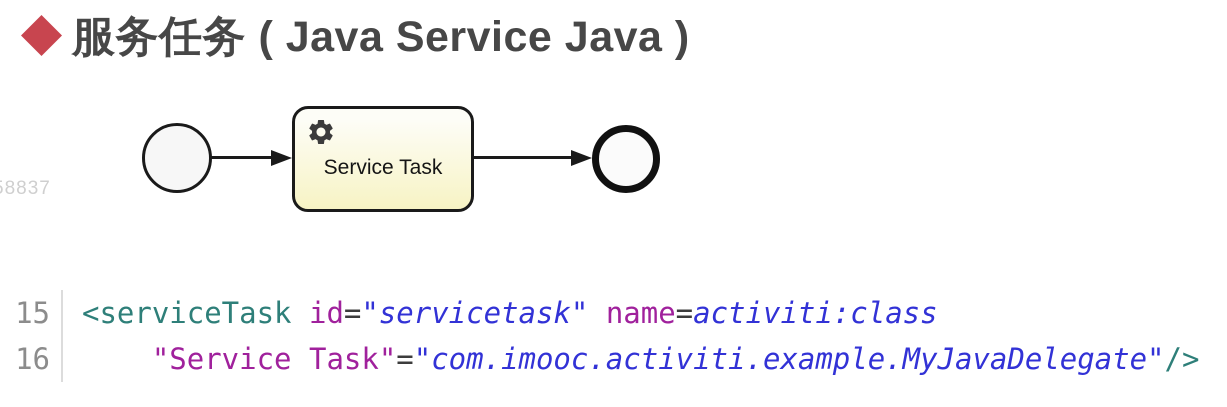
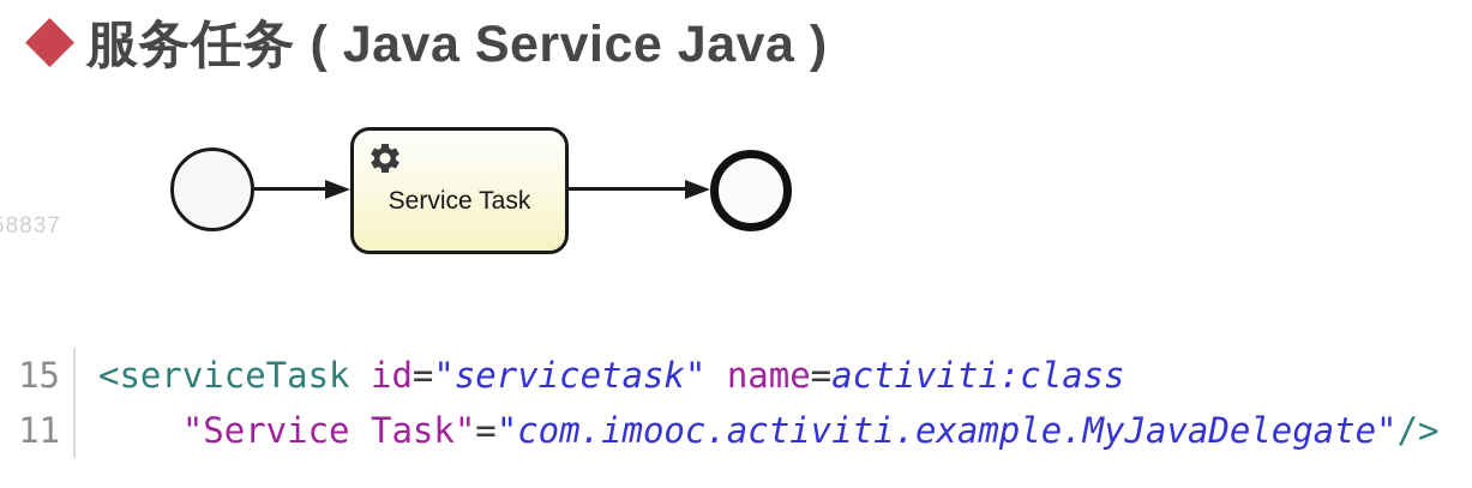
  服务任务 ( Java Service Java )
  8837
  Service Task
  15
  <serviceTask id="servicetask" name=activiti:class
- 16
+ 11
  "Service Task"="com.imooc.activiti.example.MyJavaDelegate"/>
